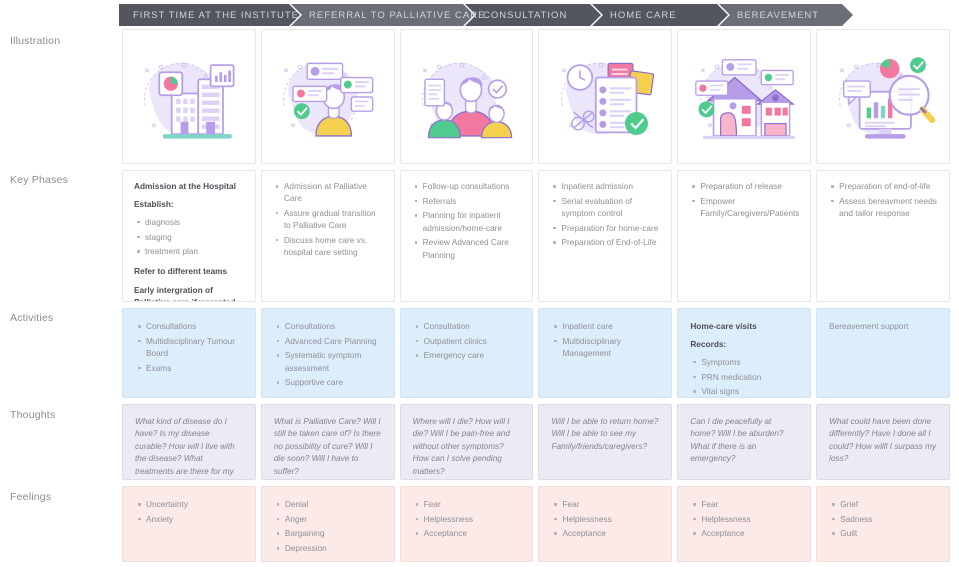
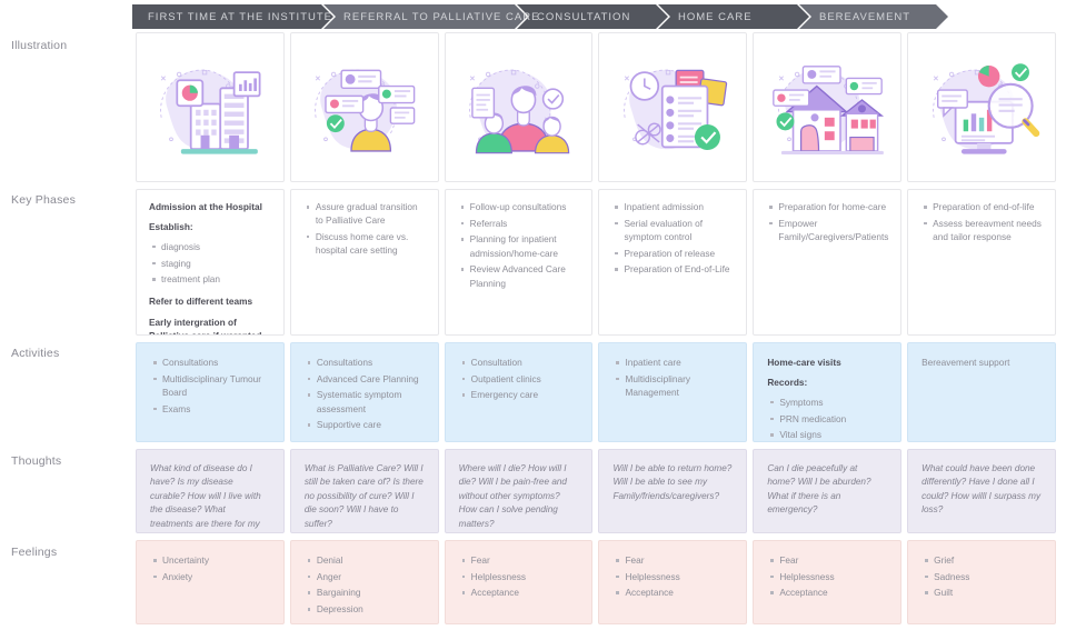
  FIRST TIME AT THE INSTITUTE
  REFERRAL TO PALLIATIVE CARE
  CONSULTATION
  HOME CARE
  BEREAVEMENT
  Illustration
  Key Phases
  Activities
  Thoughts
  Feelings
  Admission at the Hospital
  Establish:
  diagnosis
  staging
  treatment plan
  Refer to different teams
- Admission at Palliative Care
  Assure gradual transition to Palliative Care
  Discuss home care vs. hospital care setting
  Follow-up consultations
  Referrals
  Planning for inpatient admission/home-care
  Review Advanced Care Planning
  Inpatient admission
  Serial evaluation of symptom control
- Preparation for home-care
+ Preparation of release
  Preparation of End-of-Life
- Preparation of release
+ Preparation for home-care
  Empower Family/Caregivers/Patients
  Preparation of end-of-life
  Assess bereavment needs and tailor response
  Consultations
  Multidisciplinary Tumour Board
  Exams
  Consultations
  Advanced Care Planning
  Systematic symptom assessment
  Supportive care
  Consultation
  Outpatient clinics
  Emergency care
  Inpatient care
  Multidisciplinary Management
  Home-care visits
  Records:
  Symptoms
  PRN medication
  Vital signs
  Bereavement support
  What kind of disease do I have? Is my disease curable? How will I live with the disease? What treatments are there for my
  What is Palliative Care? Will I still be taken care of? Is there no possibility of cure? Will I die soon? Will I have to suffer?
  Where will I die? How will I die? Will I be pain-free and without other symptoms? How can I solve pending matters?
  Will I be able to return home? Will I be able to see my Family/friends/caregivers?
  Can I die peacefully at home? Will I be aburden? What if there is an emergency?
  What could have been done differently? Have I done all I could? How willl I surpass my loss?
  Uncertainty
  Anxiety
  Denial
  Anger
  Bargaining
  Depression
  Fear
  Helplessness
  Acceptance
  Fear
  Helplessness
  Acceptance
  Fear
  Helplessness
  Acceptance
  Grief
  Sadness
  Guilt
